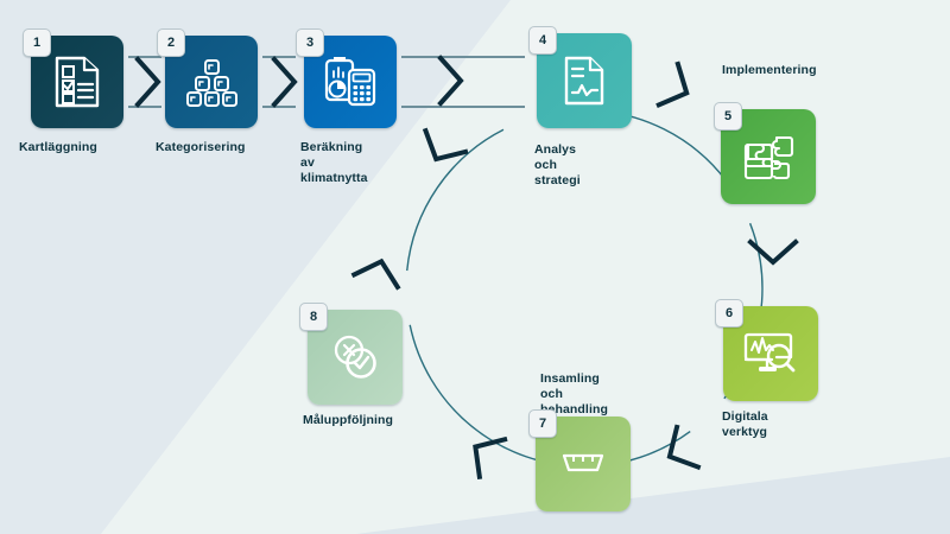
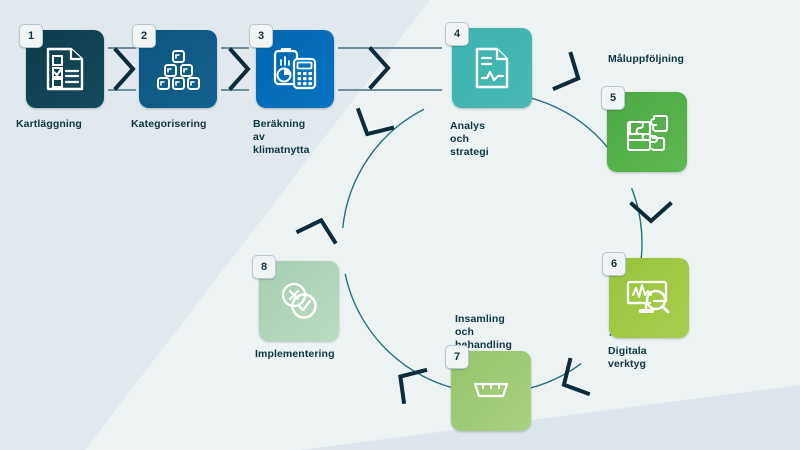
  1
  Kartläggning
  2
  Kategorisering
  3
  Beräkning av
  klimatnytta
  4
  Analys och strategi
  5
- Implementering
+ Måluppföljning
  6
  Digitala verktyg
  7
  Insamling och
  handling
  8
- Måluppföljning
+ Implementering
